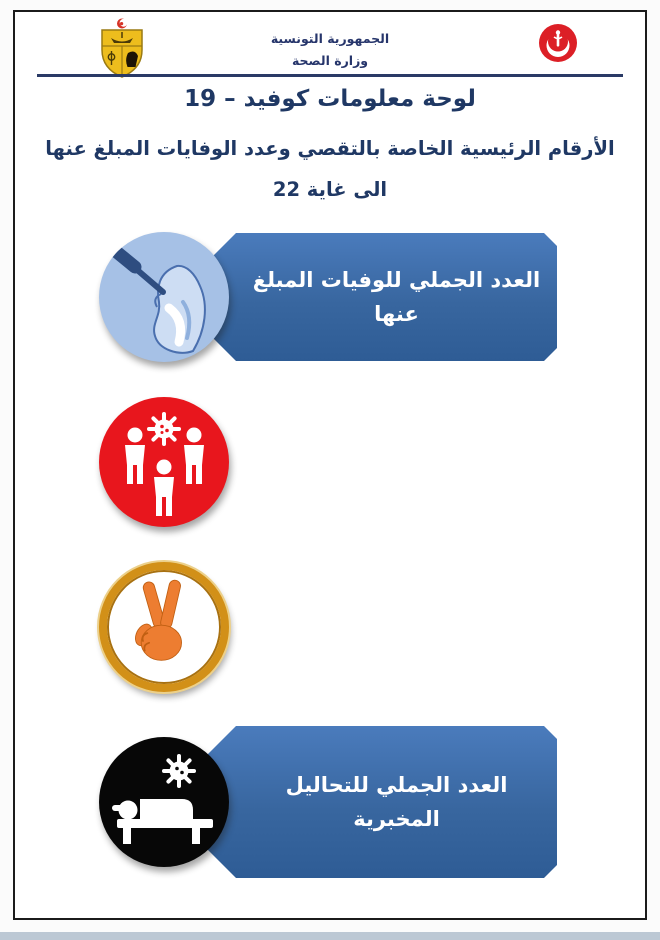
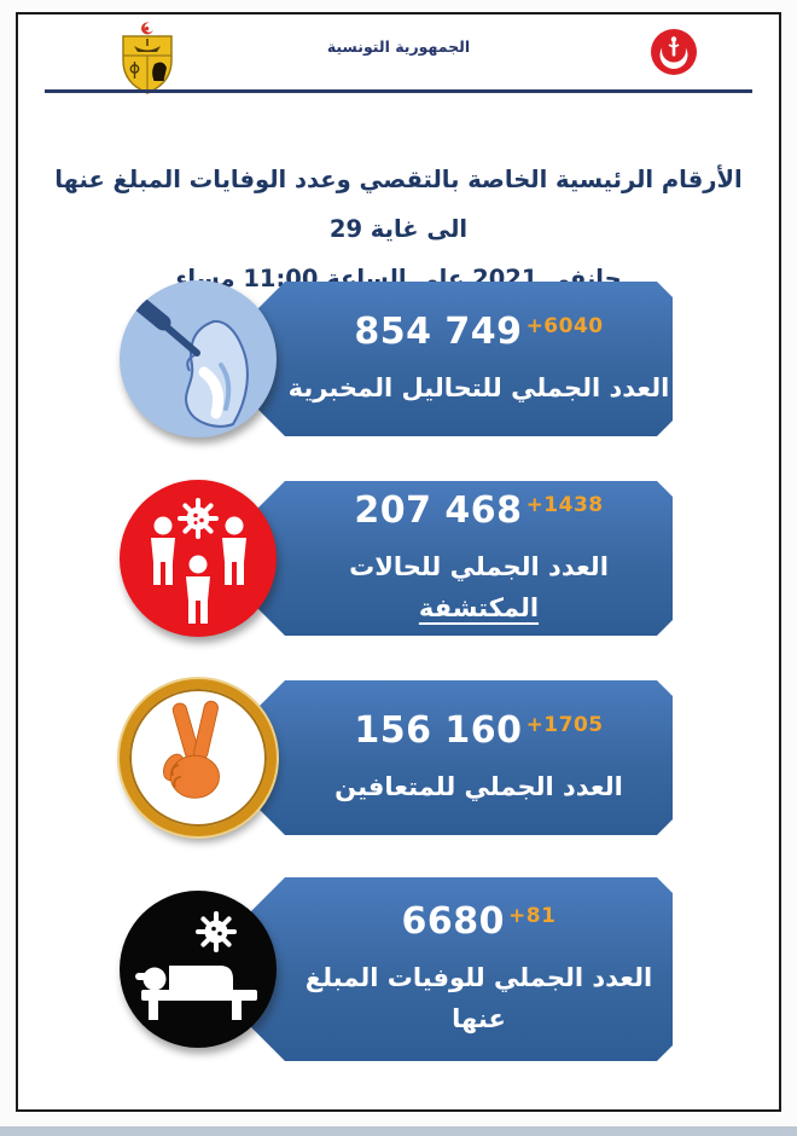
  الجمهورية التونسية
- وزارة الصحة
- لوحة معلومات كوفيد – 19
- الأرقام الرئيسية الخاصة بالتقصي وعدد الوفايات المبلغ عنها الى غاية 22
+ الأرقام الرئيسية الخاصة بالتقصي وعدد الوفايات المبلغ عنها الى غاية 29
+ جانفي 2021 على الساعة 11:00 مساء
+ 854 749 +6040
- العدد الجملي للوفيات المبلغ عنها
+ العدد الجملي للتحاليل المخبرية
+ 207 468 +1438
+ العدد الجملي للحالات المكتشفة
+ 156 160 +1705
+ العدد الجملي للمتعافين
+ 6680 +81
- العدد الجملي للتحاليل المخبرية
+ العدد الجملي للوفيات المبلغ عنها
